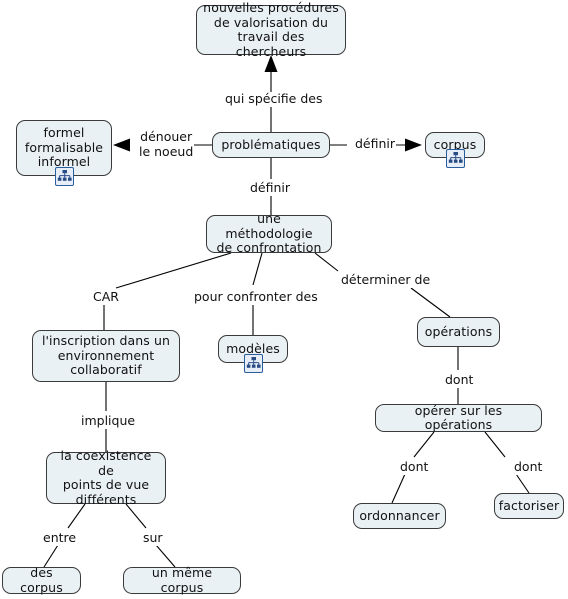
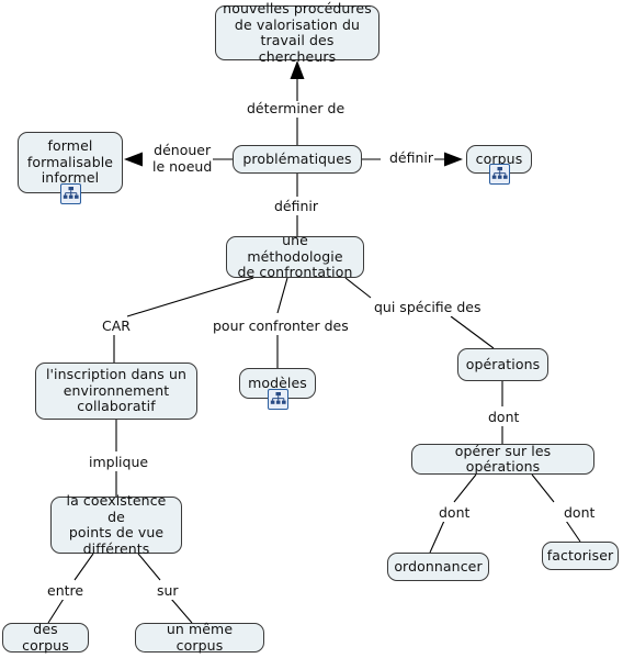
  nouvelles procédures
  de valorisation du
  travail des chercheurs
  formel
  formalisable
  informel
  problématiques
  corpus
  une méthodologie
  de confrontation
  l'inscription dans un
  environnement
  collaboratif
  modèles
  opérations
  opérer sur les opérations
  la coexistence de
  points de vue
  différents
  ordonnancer
  factoriser
  des corpus
  un même corpus
- qui spécifie des
+ déterminer de
  dénouer
  le noeud
  définir
  définir
  CAR
  pour confronter des
- déterminer de
+ qui spécifie des
  dont
  implique
  dont
  dont
  entre
  sur
